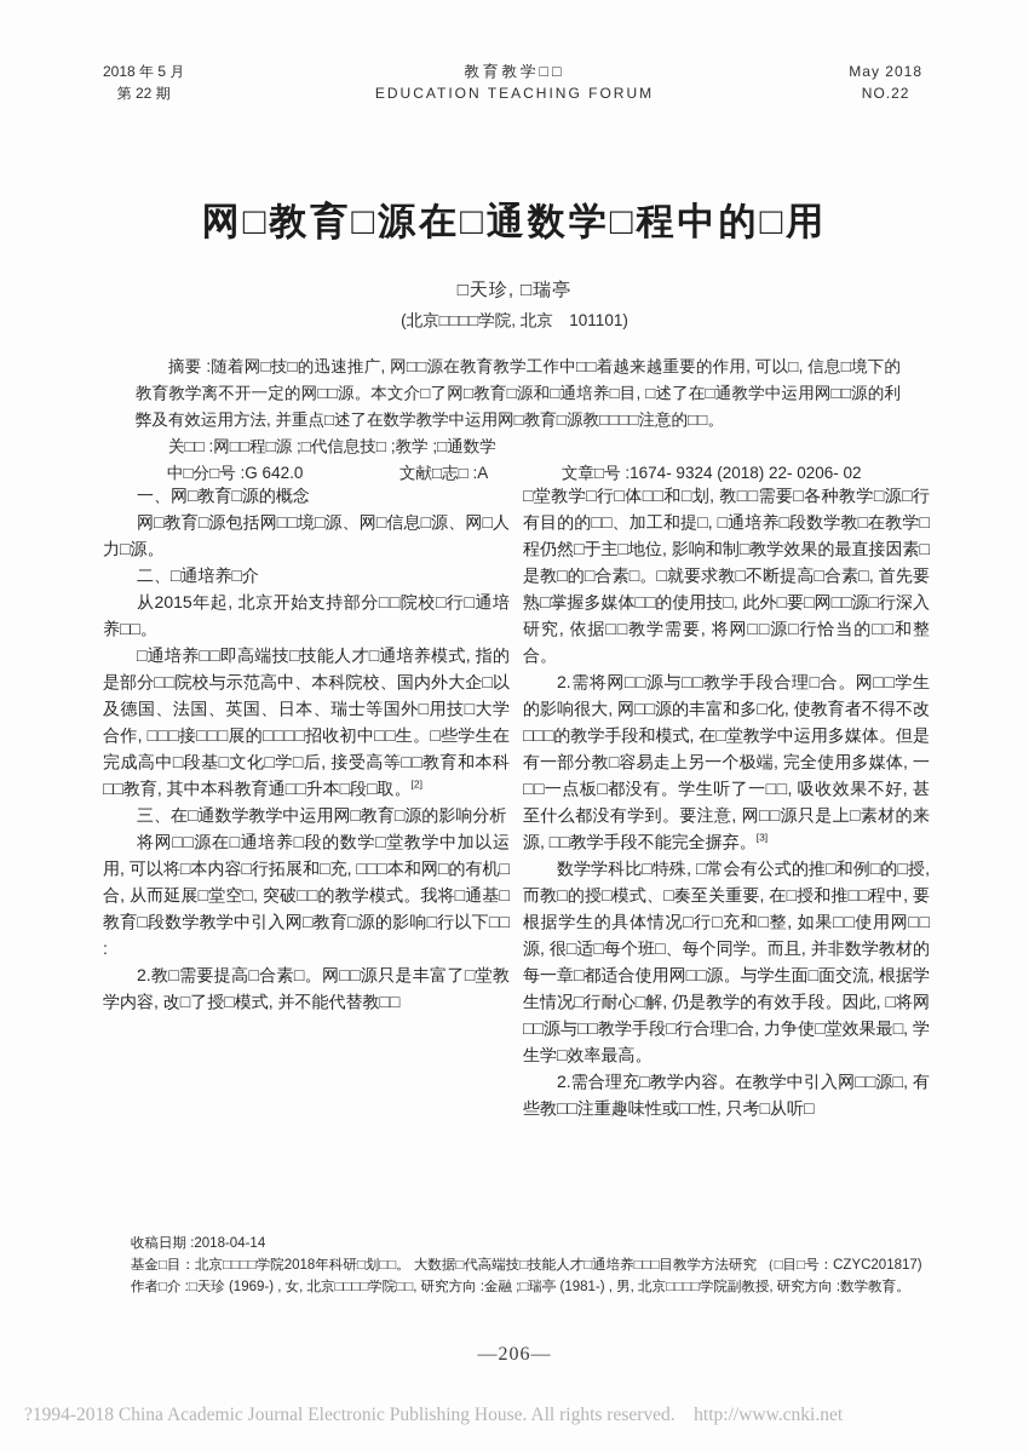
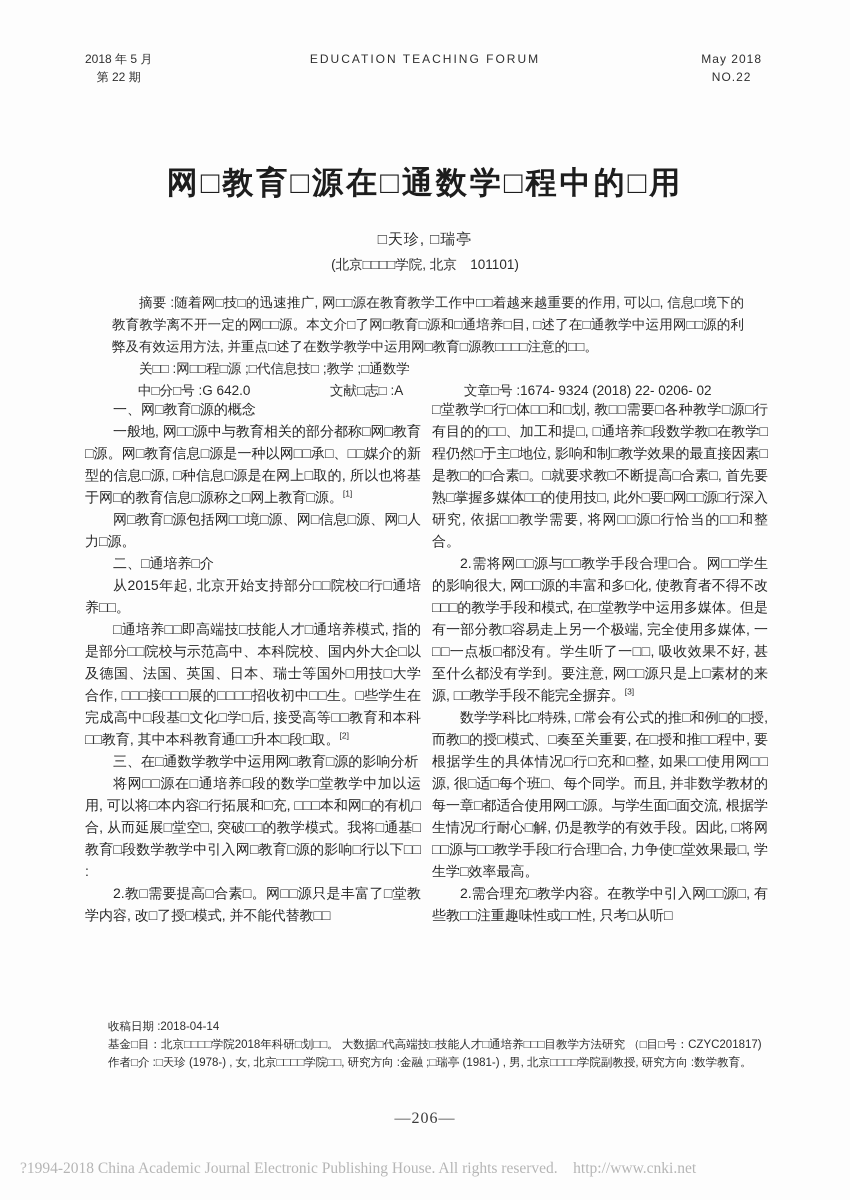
  2018 年 5 月
  第 22 期
- 教育教学□□
  EDUCATION TEACHING FORUM
  May 2018
  NO.22
  网□教育□源在□通数学□程中的□用
  □天珍, □瑞亭
  (北京□□□□学院, 北京 101101)
  摘要 :随着网□技□的迅速推广, 网□□源在教育教学工作中□□着越来越重要的作用, 可以□, 信息□境下的教育教学离不开一定的网□□源。本文介□了网□教育□源和□通培养□目, □述了在□通教学中运用网□□源的利弊及有效运用方法, 并重点□述了在数学教学中运用网□教育□源教□□□□注意的□□。
  关□□ :网□□程□源 ;□代信息技□ ;教学 ;□通数学
  中□分□号 :G 642.0
  文献□志□ :A
  文章□号 :1674- 9324 (2018) 22- 0206- 02
  一、网□教育□源的概念
+ 一般地, 网□□源中与教育相关的部分都称□网□教育□源。网□教育信息□源是一种以网□□承□、□□媒介的新型的信息□源, □种信息□源是在网上□取的, 所以也将基于网□的教育信息□源称之□网上教育□源。[1]
  网□教育□源包括网□□境□源、网□信息□源、网□人力□源。
  二、□通培养□介
  从2015年起, 北京开始支持部分□□院校□行□通培养□□。
  □通培养□□即高端技□技能人才□通培养模式, 指的是部分□□院校与示范高中、本科院校、国内外大企□以及德国、法国、英国、日本、瑞士等国外□用技□大学合作, □□□接□□□展的□□□□招收初中□□生。□些学生在完成高中□段基□文化□学□后, 接受高等□□教育和本科□□教育, 其中本科教育通□□升本□段□取。[2]
  三、在□通数学教学中运用网□教育□源的影响分析
  将网□□源在□通培养□段的数学□堂教学中加以运用, 可以将□本内容□行拓展和□充, □□□本和网□的有机□合, 从而延展□堂空□, 突破□□的教学模式。我将□通基□教育□段数学教学中引入网□教育□源的影响□行以下□□ :
  2.教□需要提高□合素□。网□□源只是丰富了□堂教学内容, 改□了授□模式, 并不能代替教□□
  □堂教学□行□体□□和□划, 教□□需要□各种教学□源□行有目的的□□、加工和提□, □通培养□段数学教□在教学□程仍然□于主□地位, 影响和制□教学效果的最直接因素□是教□的□合素□。□就要求教□不断提高□合素□, 首先要熟□掌握多媒体□□的使用技□, 此外□要□网□□源□行深入研究, 依据□□教学需要, 将网□□源□行恰当的□□和整合。
  2.需将网□□源与□□教学手段合理□合。网□□学生的影响很大, 网□□源的丰富和多□化, 使教育者不得不改□□□的教学手段和模式, 在□堂教学中运用多媒体。但是有一部分教□容易走上另一个极端, 完全使用多媒体, 一□□一点板□都没有。学生听了一□□, 吸收效果不好, 甚至什么都没有学到。要注意, 网□□源只是上□素材的来源, □□教学手段不能完全摒弃。[3]
  数学学科比□特殊, □常会有公式的推□和例□的□授, 而教□的授□模式、□奏至关重要, 在□授和推□□程中, 要根据学生的具体情况□行□充和□整, 如果□□使用网□□源, 很□适□每个班□、每个同学。而且, 并非数学教材的每一章□都适合使用网□□源。与学生面□面交流, 根据学生情况□行耐心□解, 仍是教学的有效手段。因此, □将网□□源与□□教学手段□行合理□合, 力争使□堂效果最□, 学生学□效率最高。
  2.需合理充□教学内容。在教学中引入网□□源□, 有些教□□注重趣味性或□□性, 只考□从听□
  收稿日期 :2018-04-14
  基金□目：北京□□□□学院2018年科研□划□□。 大数据□代高端技□技能人才□通培养□□□目教学方法研究 （□目□号：CZYC201817)
- 作者□介 :□天珍 (1969-) , 女, 北京□□□□学院□□, 研究方向 :金融 ;□瑞亭 (1981-) , 男, 北京□□□□学院副教授, 研究方向 :数学教育。
+ 作者□介 :□天珍 (1978-) , 女, 北京□□□□学院□□, 研究方向 :金融 ;□瑞亭 (1981-) , 男, 北京□□□□学院副教授, 研究方向 :数学教育。
  —206—
  ?1994-2018 China Academic Journal Electronic Publishing House. All rights reserved. http://www.cnki.net
